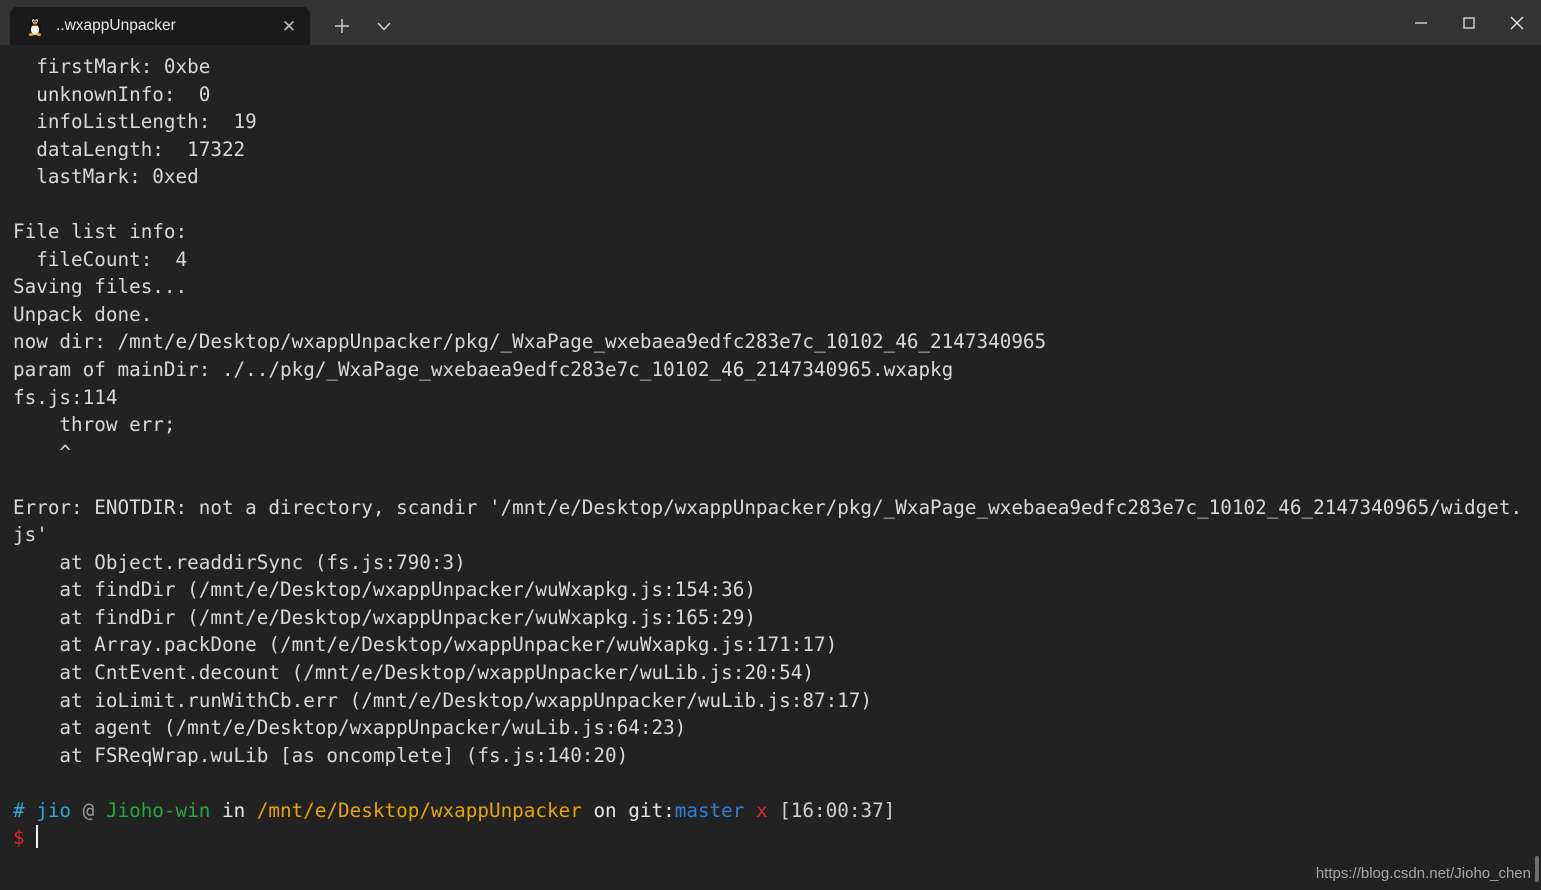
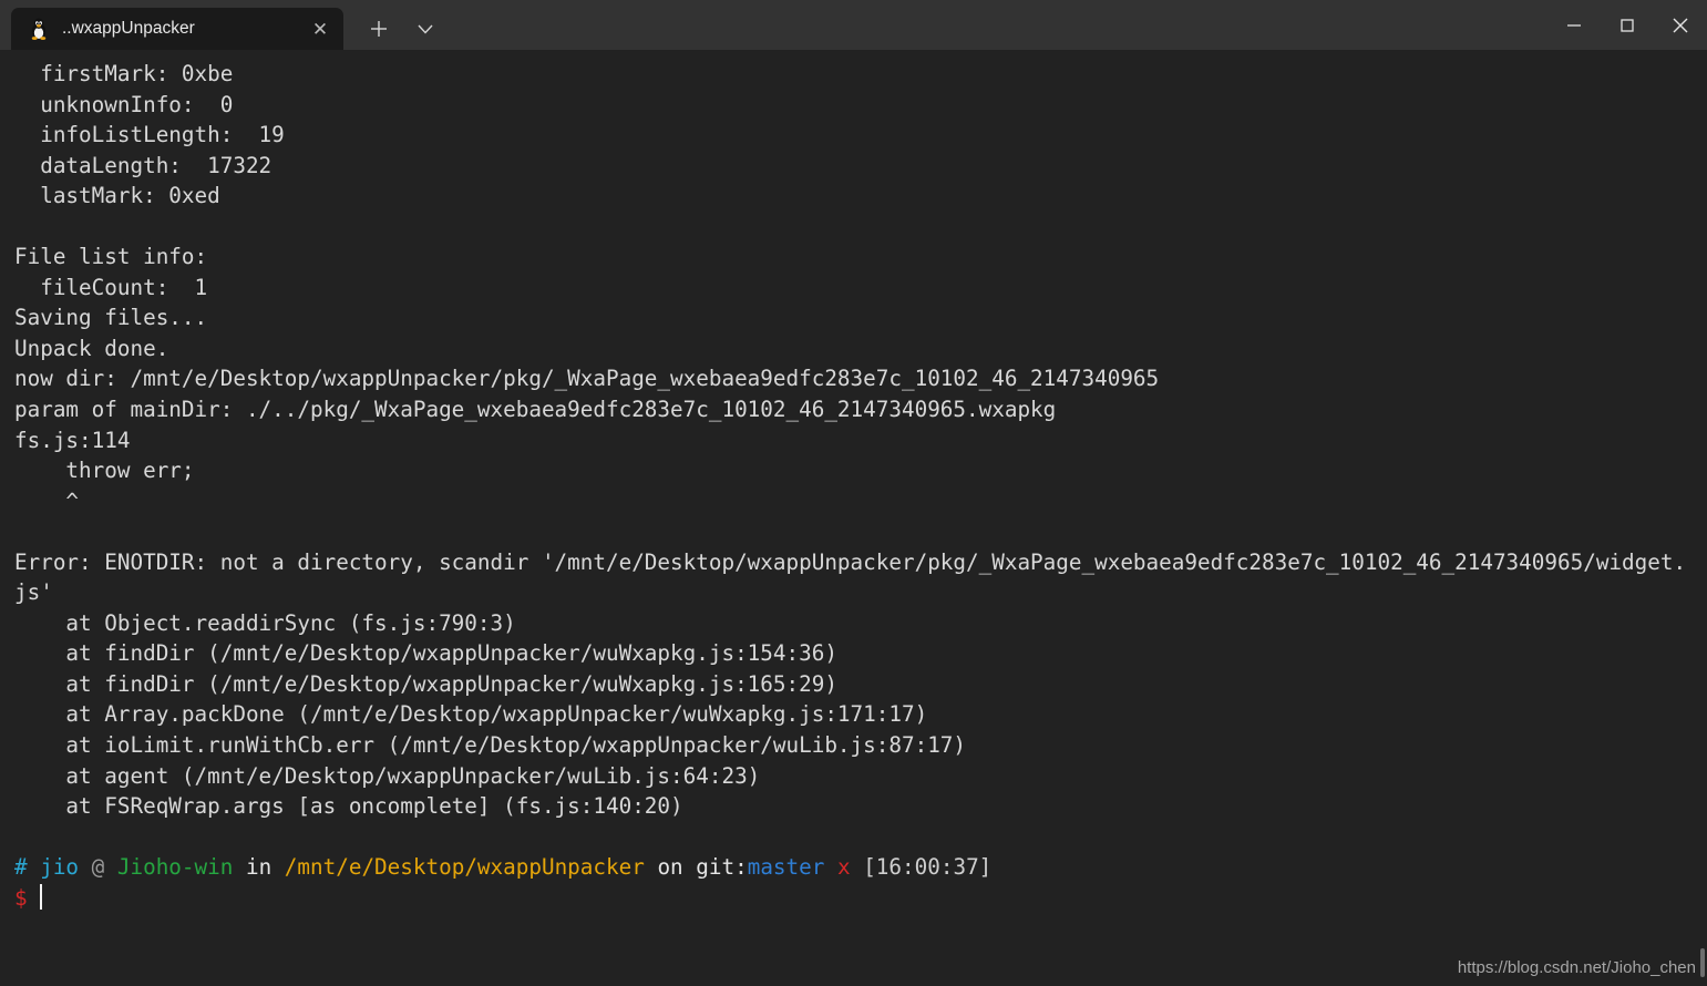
  ..wxappUnpacker
  ✕
  firstMark: 0xbe
  unknownInfo: 0
  infoListLength: 19
  dataLength: 17322
  lastMark: 0xed
  File list info:
- fileCount: 4
+ fileCount: 1
  Saving files...
  Unpack done.
  now dir: /mnt/e/Desktop/wxappUnpacker/pkg/_WxaPage_wxebaea9edfc283e7c_10102_46_2147340965
  param of mainDir: ./../pkg/_WxaPage_wxebaea9edfc283e7c_10102_46_2147340965.wxapkg
  fs.js:114
  throw err;
  ^
  Error: ENOTDIR: not a directory, scandir '/mnt/e/Desktop/wxappUnpacker/pkg/_WxaPage_wxebaea9edfc283e7c_10102_46_2147340965/widget.js'
  at Object.readdirSync (fs.js:790:3)
  at findDir (/mnt/e/Desktop/wxappUnpacker/wuWxapkg.js:154:36)
  at findDir (/mnt/e/Desktop/wxappUnpacker/wuWxapkg.js:165:29)
  at Array.packDone (/mnt/e/Desktop/wxappUnpacker/wuWxapkg.js:171:17)
- at CntEvent.decount (/mnt/e/Desktop/wxappUnpacker/wuLib.js:20:54)
  at ioLimit.runWithCb.err (/mnt/e/Desktop/wxappUnpacker/wuLib.js:87:17)
  at agent (/mnt/e/Desktop/wxappUnpacker/wuLib.js:64:23)
- at FSReqWrap.wuLib [as oncomplete] (fs.js:140:20)
+ at FSReqWrap.args [as oncomplete] (fs.js:140:20)
  # jio @ Jioho-win in /mnt/e/Desktop/wxappUnpacker on git:master x [16:00:37]
  $
  https://blog.csdn.net/Jioho_chen
